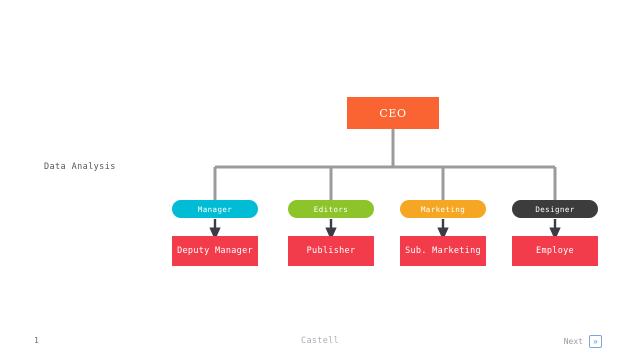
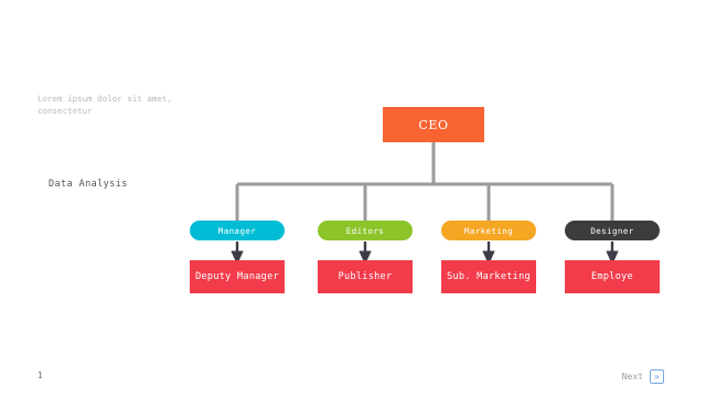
+ Lorem ipsum dolor sit amet,
+ consectetur
  Data Analysis
  CEO
  Manager
  Editors
  Marketing
  Designer
  Deputy Manager
  Publisher
  Sub. Marketing
  Employe
  1
- Castell
  Next
  »
